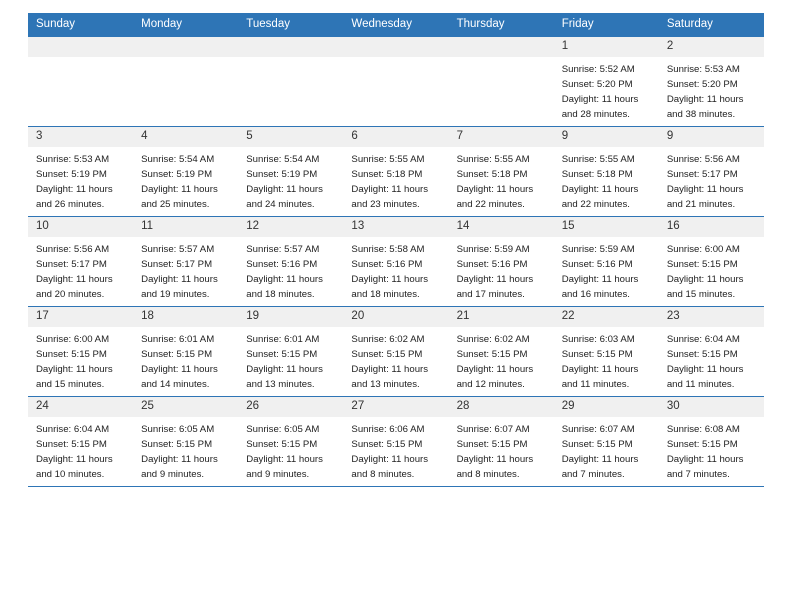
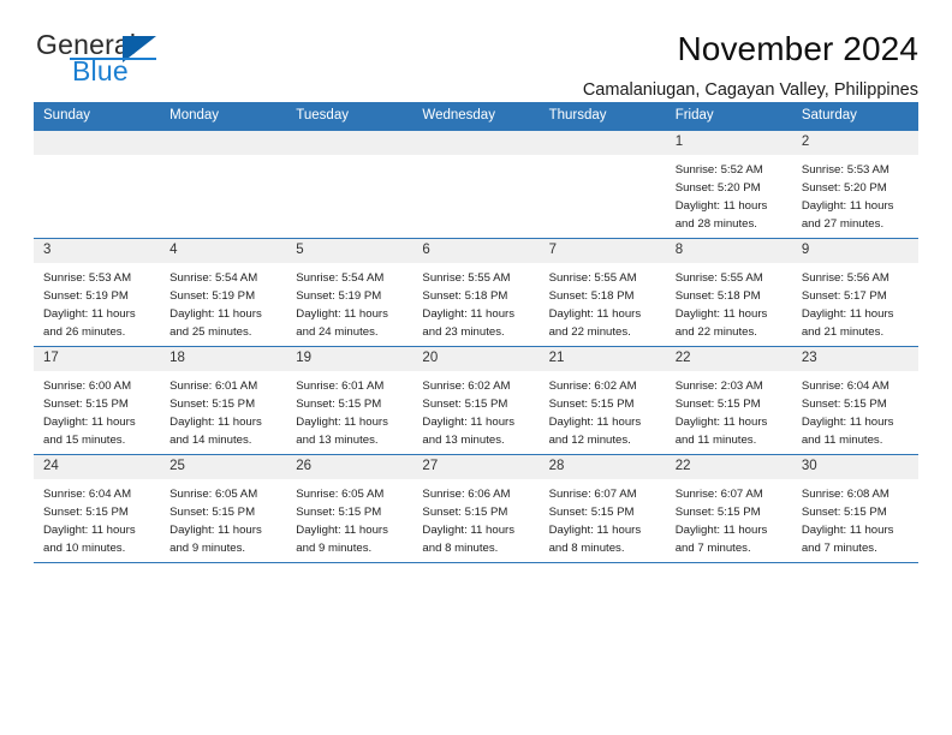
+ General
+ Blue
+ November 2024
+ Camalaniugan, Cagayan Valley, Philippines
  Sunday	Monday	Tuesday	Wednesday	Thursday	Friday	Saturday
- 					1Sunrise: 5:52 AMSunset: 5:20 PMDaylight: 11 hoursand 28 minutes.	2Sunrise: 5:53 AMSunset: 5:20 PMDaylight: 11 hoursand 38 minutes.
+ 					1Sunrise: 5:52 AMSunset: 5:20 PMDaylight: 11 hoursand 28 minutes.	2Sunrise: 5:53 AMSunset: 5:20 PMDaylight: 11 hoursand 27 minutes.
- 3Sunrise: 5:53 AMSunset: 5:19 PMDaylight: 11 hoursand 26 minutes.	4Sunrise: 5:54 AMSunset: 5:19 PMDaylight: 11 hoursand 25 minutes.	5Sunrise: 5:54 AMSunset: 5:19 PMDaylight: 11 hoursand 24 minutes.	6Sunrise: 5:55 AMSunset: 5:18 PMDaylight: 11 hoursand 23 minutes.	7Sunrise: 5:55 AMSunset: 5:18 PMDaylight: 11 hoursand 22 minutes.	9Sunrise: 5:55 AMSunset: 5:18 PMDaylight: 11 hoursand 22 minutes.	9Sunrise: 5:56 AMSunset: 5:17 PMDaylight: 11 hoursand 21 minutes.
+ 3Sunrise: 5:53 AMSunset: 5:19 PMDaylight: 11 hoursand 26 minutes.	4Sunrise: 5:54 AMSunset: 5:19 PMDaylight: 11 hoursand 25 minutes.	5Sunrise: 5:54 AMSunset: 5:19 PMDaylight: 11 hoursand 24 minutes.	6Sunrise: 5:55 AMSunset: 5:18 PMDaylight: 11 hoursand 23 minutes.	7Sunrise: 5:55 AMSunset: 5:18 PMDaylight: 11 hoursand 22 minutes.	8Sunrise: 5:55 AMSunset: 5:18 PMDaylight: 11 hoursand 22 minutes.	9Sunrise: 5:56 AMSunset: 5:17 PMDaylight: 11 hoursand 21 minutes.
- 10Sunrise: 5:56 AMSunset: 5:17 PMDaylight: 11 hoursand 20 minutes.	11Sunrise: 5:57 AMSunset: 5:17 PMDaylight: 11 hoursand 19 minutes.	12Sunrise: 5:57 AMSunset: 5:16 PMDaylight: 11 hoursand 18 minutes.	13Sunrise: 5:58 AMSunset: 5:16 PMDaylight: 11 hoursand 18 minutes.	14Sunrise: 5:59 AMSunset: 5:16 PMDaylight: 11 hoursand 17 minutes.	15Sunrise: 5:59 AMSunset: 5:16 PMDaylight: 11 hoursand 16 minutes.	16Sunrise: 6:00 AMSunset: 5:15 PMDaylight: 11 hoursand 15 minutes.
- 17Sunrise: 6:00 AMSunset: 5:15 PMDaylight: 11 hoursand 15 minutes.	18Sunrise: 6:01 AMSunset: 5:15 PMDaylight: 11 hoursand 14 minutes.	19Sunrise: 6:01 AMSunset: 5:15 PMDaylight: 11 hoursand 13 minutes.	20Sunrise: 6:02 AMSunset: 5:15 PMDaylight: 11 hoursand 13 minutes.	21Sunrise: 6:02 AMSunset: 5:15 PMDaylight: 11 hoursand 12 minutes.	22Sunrise: 6:03 AMSunset: 5:15 PMDaylight: 11 hoursand 11 minutes.	23Sunrise: 6:04 AMSunset: 5:15 PMDaylight: 11 hoursand 11 minutes.
+ 17Sunrise: 6:00 AMSunset: 5:15 PMDaylight: 11 hoursand 15 minutes.	18Sunrise: 6:01 AMSunset: 5:15 PMDaylight: 11 hoursand 14 minutes.	19Sunrise: 6:01 AMSunset: 5:15 PMDaylight: 11 hoursand 13 minutes.	20Sunrise: 6:02 AMSunset: 5:15 PMDaylight: 11 hoursand 13 minutes.	21Sunrise: 6:02 AMSunset: 5:15 PMDaylight: 11 hoursand 12 minutes.	22Sunrise: 2:03 AMSunset: 5:15 PMDaylight: 11 hoursand 11 minutes.	23Sunrise: 6:04 AMSunset: 5:15 PMDaylight: 11 hoursand 11 minutes.
- 24Sunrise: 6:04 AMSunset: 5:15 PMDaylight: 11 hoursand 10 minutes.	25Sunrise: 6:05 AMSunset: 5:15 PMDaylight: 11 hoursand 9 minutes.	26Sunrise: 6:05 AMSunset: 5:15 PMDaylight: 11 hoursand 9 minutes.	27Sunrise: 6:06 AMSunset: 5:15 PMDaylight: 11 hoursand 8 minutes.	28Sunrise: 6:07 AMSunset: 5:15 PMDaylight: 11 hoursand 8 minutes.	29Sunrise: 6:07 AMSunset: 5:15 PMDaylight: 11 hoursand 7 minutes.	30Sunrise: 6:08 AMSunset: 5:15 PMDaylight: 11 hoursand 7 minutes.
+ 24Sunrise: 6:04 AMSunset: 5:15 PMDaylight: 11 hoursand 10 minutes.	25Sunrise: 6:05 AMSunset: 5:15 PMDaylight: 11 hoursand 9 minutes.	26Sunrise: 6:05 AMSunset: 5:15 PMDaylight: 11 hoursand 9 minutes.	27Sunrise: 6:06 AMSunset: 5:15 PMDaylight: 11 hoursand 8 minutes.	28Sunrise: 6:07 AMSunset: 5:15 PMDaylight: 11 hoursand 8 minutes.	22Sunrise: 6:07 AMSunset: 5:15 PMDaylight: 11 hoursand 7 minutes.	30Sunrise: 6:08 AMSunset: 5:15 PMDaylight: 11 hoursand 7 minutes.
